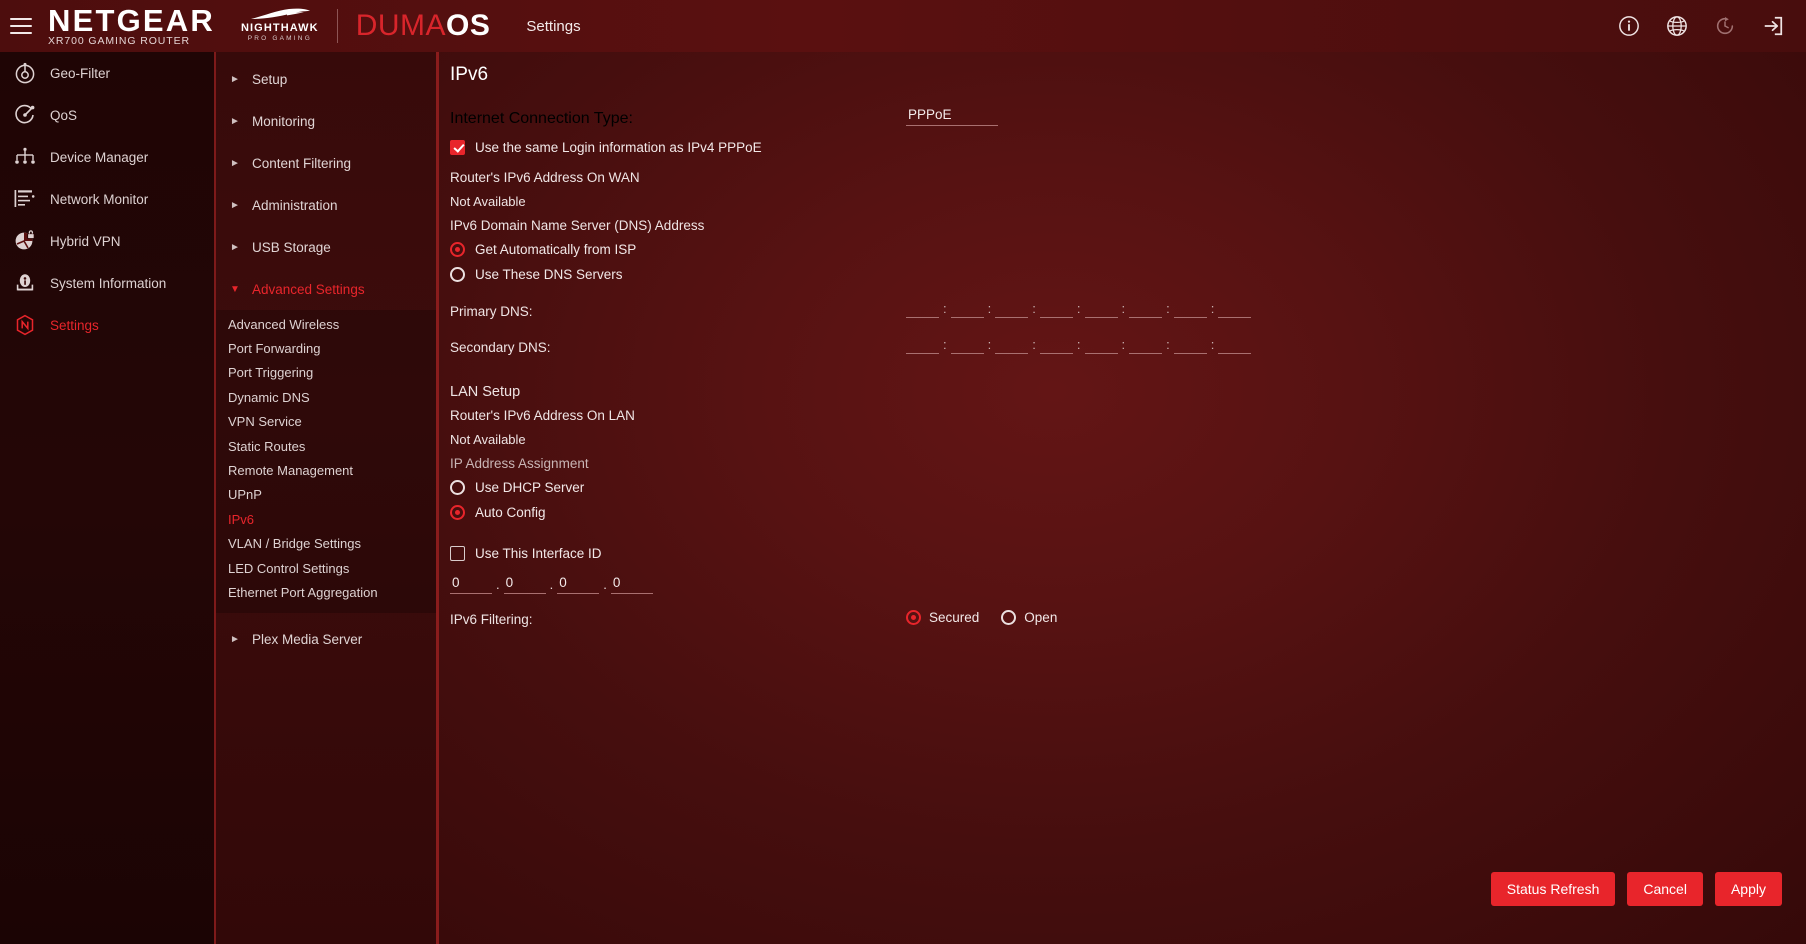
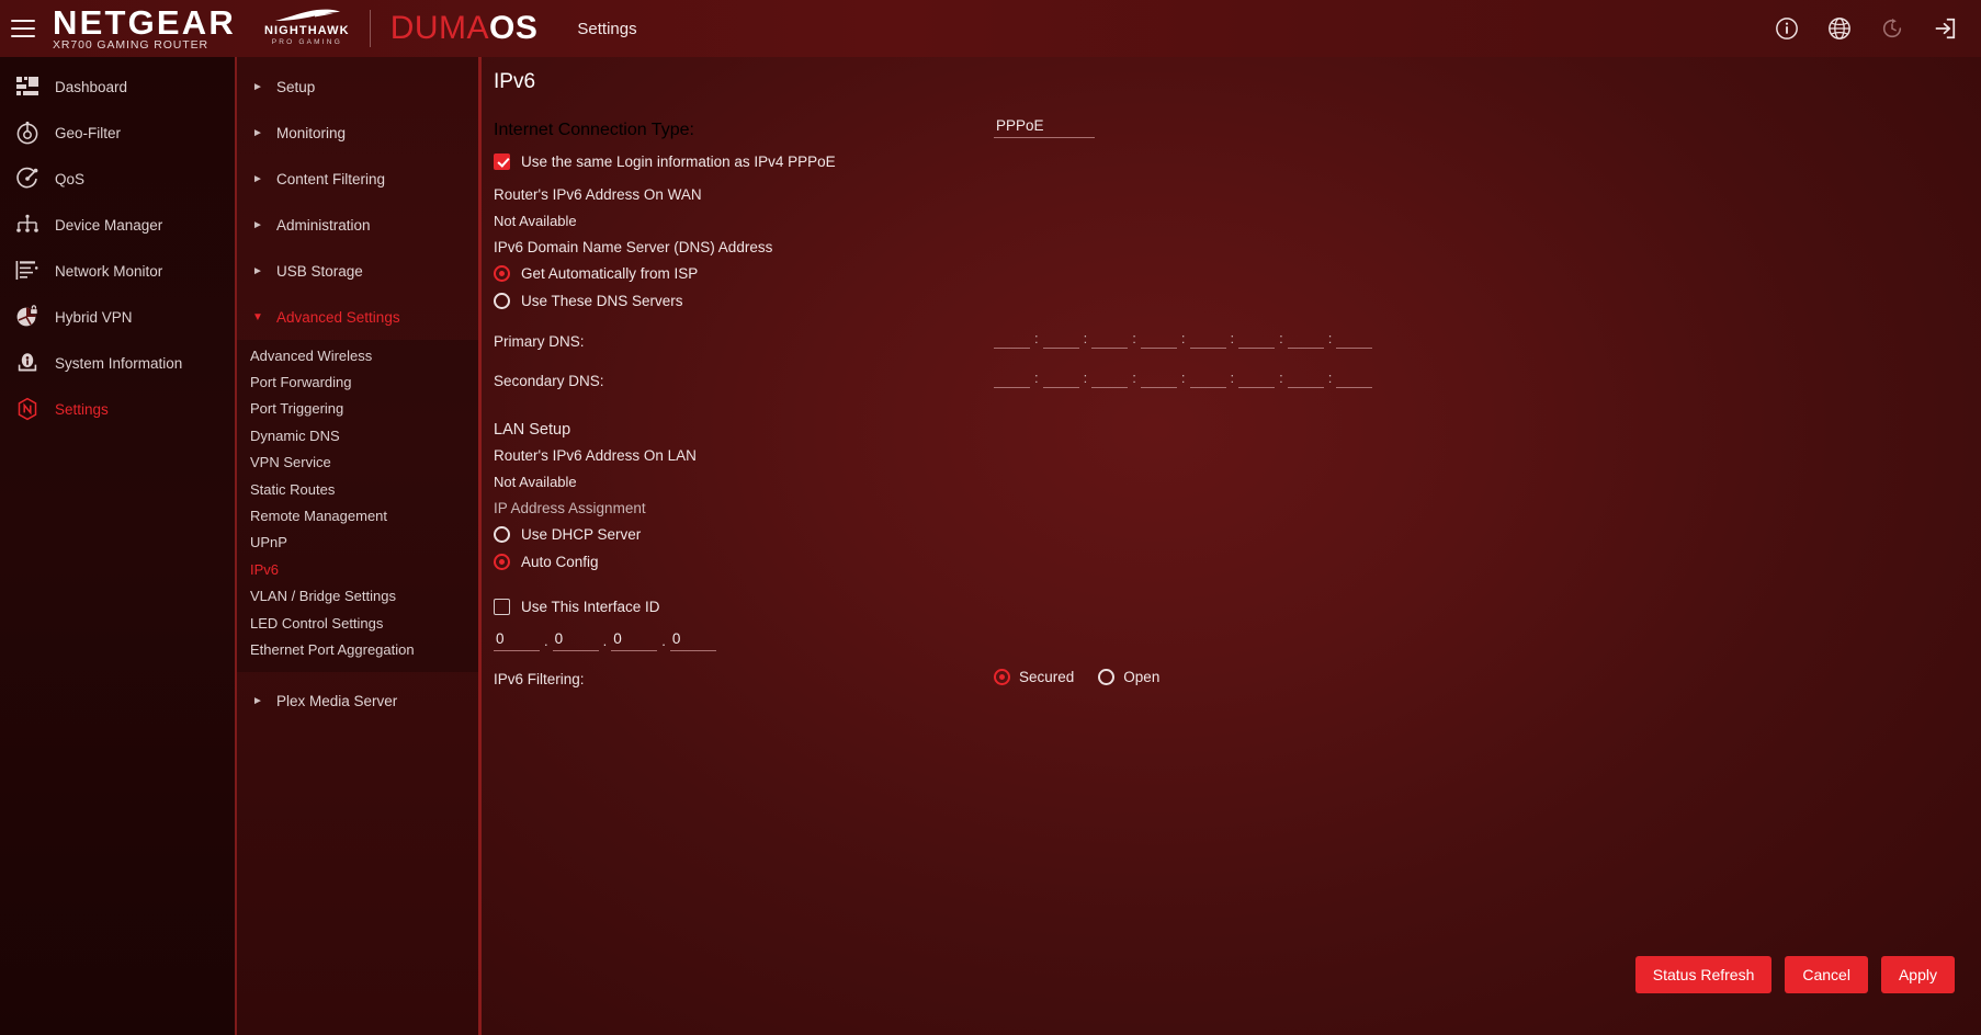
  NETGEAR
  XR700 GAMING ROUTER
  NIGHTHAWK
  DUMAOS
  Settings
+ Dashboard
  Geo-Filter
  QoS
  Device Manager
  Network Monitor
  Hybrid VPN
  System Information
  Settings
  ►
  Setup
  ►
  Monitoring
  ►
  Content Filtering
  ►
  Administration
  ►
  USB Storage
  ▼
  Advanced Settings
  Advanced Wireless
  Port Forwarding
  Port Triggering
  Dynamic DNS
  VPN Service
  Static Routes
  Remote Management
  UPnP
  IPv6
  VLAN / Bridge Settings
  LED Control Settings
  Ethernet Port Aggregation
  ►
  Plex Media Server
  IPv6
  Internet Connection Type:
  PPPoE
  Use the same Login information as IPv4 PPPoE
  Router's IPv6 Address On WAN
  Not Available
  IPv6 Domain Name Server (DNS) Address
  Get Automatically from ISP
  Use These DNS Servers
  Primary DNS:
  :
  :
  :
  :
  :
  :
  :
  Secondary DNS:
  :
  :
  :
  :
  :
  :
  :
  LAN Setup
  Router's IPv6 Address On LAN
  Not Available
  IP Address Assignment
  Use DHCP Server
  Auto Config
  Use This Interface ID
  0
  .
  0
  .
  0
  .
  0
  IPv6 Filtering:
  Secured
  Open
  Status Refresh
  Cancel
  Apply
